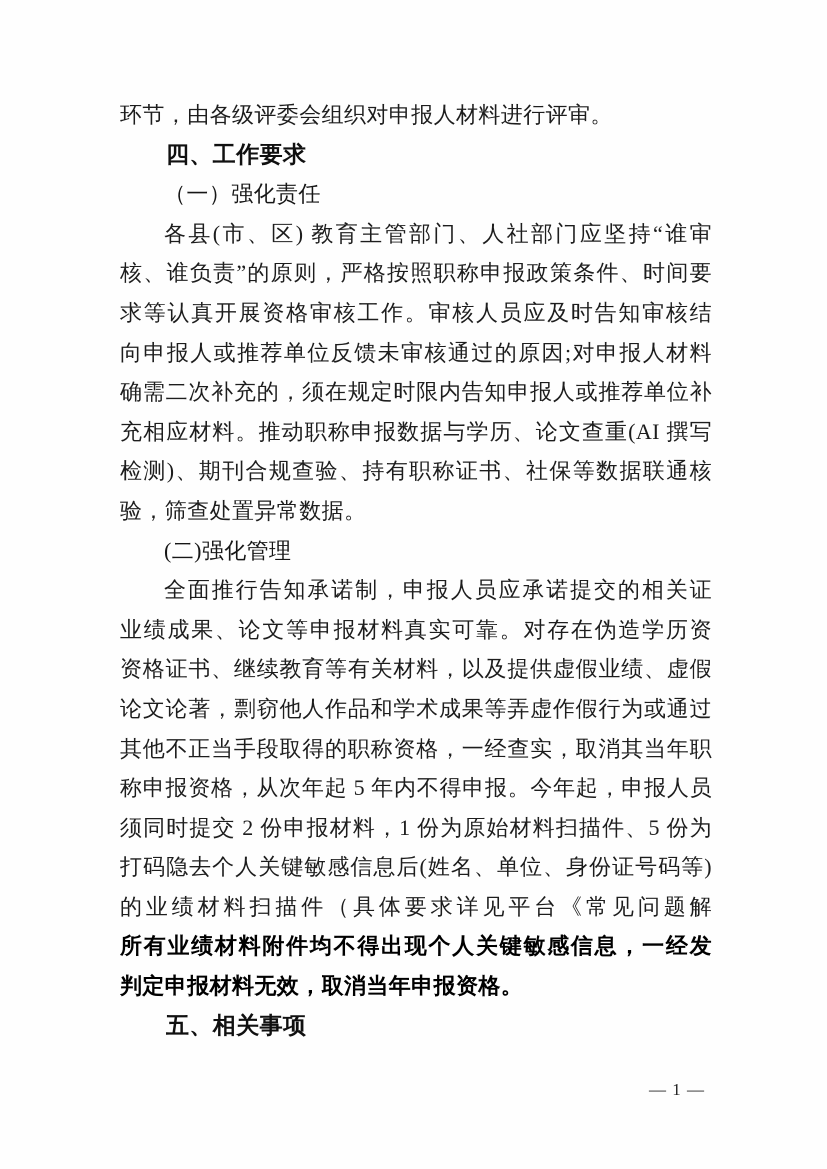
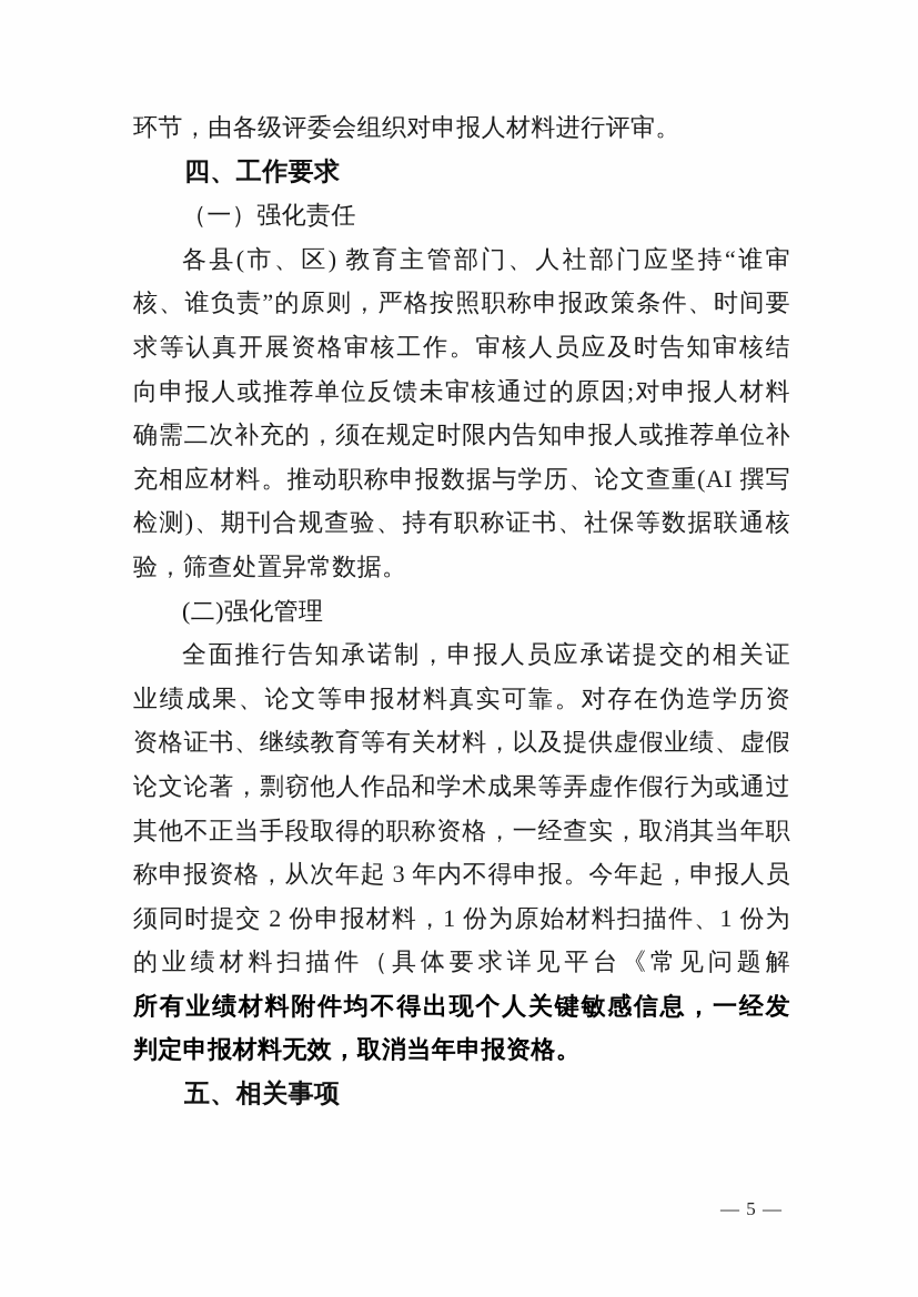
  环节，由各级评委会组织对申报人材料进行评审。
  四、工作要求
  （一）强化责任
  各县(市、区) 教育主管部门、人社部门应坚持“谁审
  核、谁负责”的原则，严格按照职称申报政策条件、时间要
  求等认真开展资格审核工作。审核人员应及时告知审核结
  向申报人或推荐单位反馈未审核通过的原因;对申报人材料
  确需二次补充的，须在规定时限内告知申报人或推荐单位补
  充相应材料。推动职称申报数据与学历、论文查重(AI 撰写
  检测)、期刊合规查验、持有职称证书、社保等数据联通核
  验，筛查处置异常数据。
  (二)强化管理
  全面推行告知承诺制，申报人员应承诺提交的相关证
  业绩成果、论文等申报材料真实可靠。对存在伪造学历资
  资格证书、继续教育等有关材料，以及提供虚假业绩、虚假
  论文论著，剽窃他人作品和学术成果等弄虚作假行为或通过
  其他不正当手段取得的职称资格，一经查实，取消其当年职
- 称申报资格，从次年起 5 年内不得申报。今年起，申报人员
+ 称申报资格，从次年起 3 年内不得申报。今年起，申报人员
- 须同时提交 2 份申报材料，1 份为原始材料扫描件、5 份为
+ 须同时提交 2 份申报材料，1 份为原始材料扫描件、1 份为
- 打码隐去个人关键敏感信息后(姓名、单位、身份证号码等)
  的业绩材料扫描件（具体要求详见平台《常见问题解
  所有业绩材料附件均不得出现个人关键敏感信息，一经发
  判定申报材料无效，取消当年申报资格。
  五、相关事项
- — 1 —
+ — 5 —
